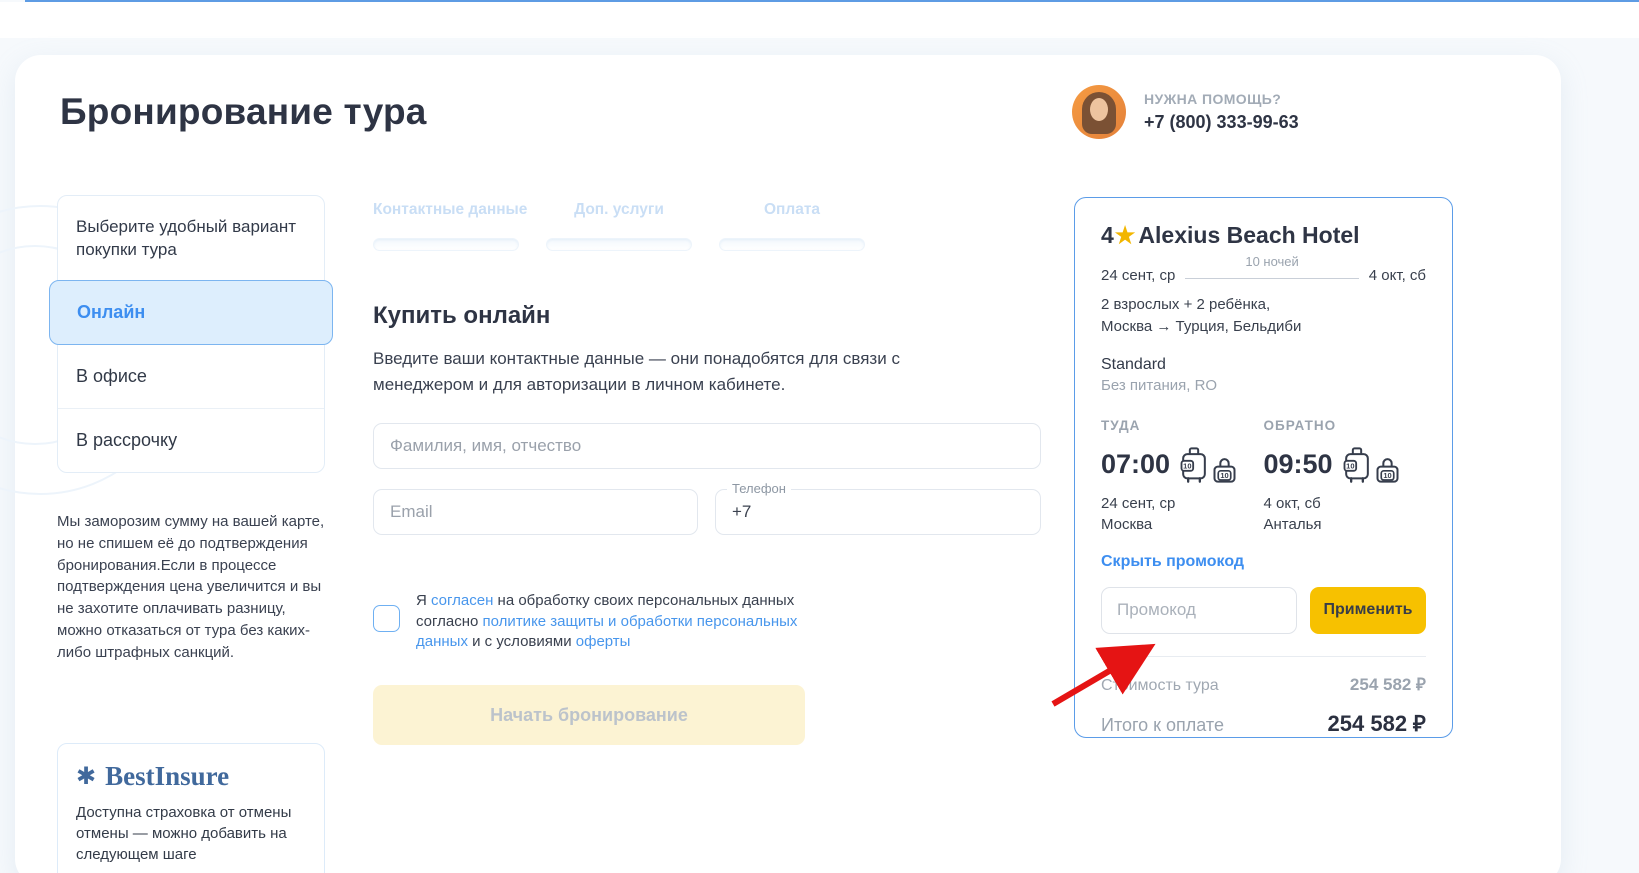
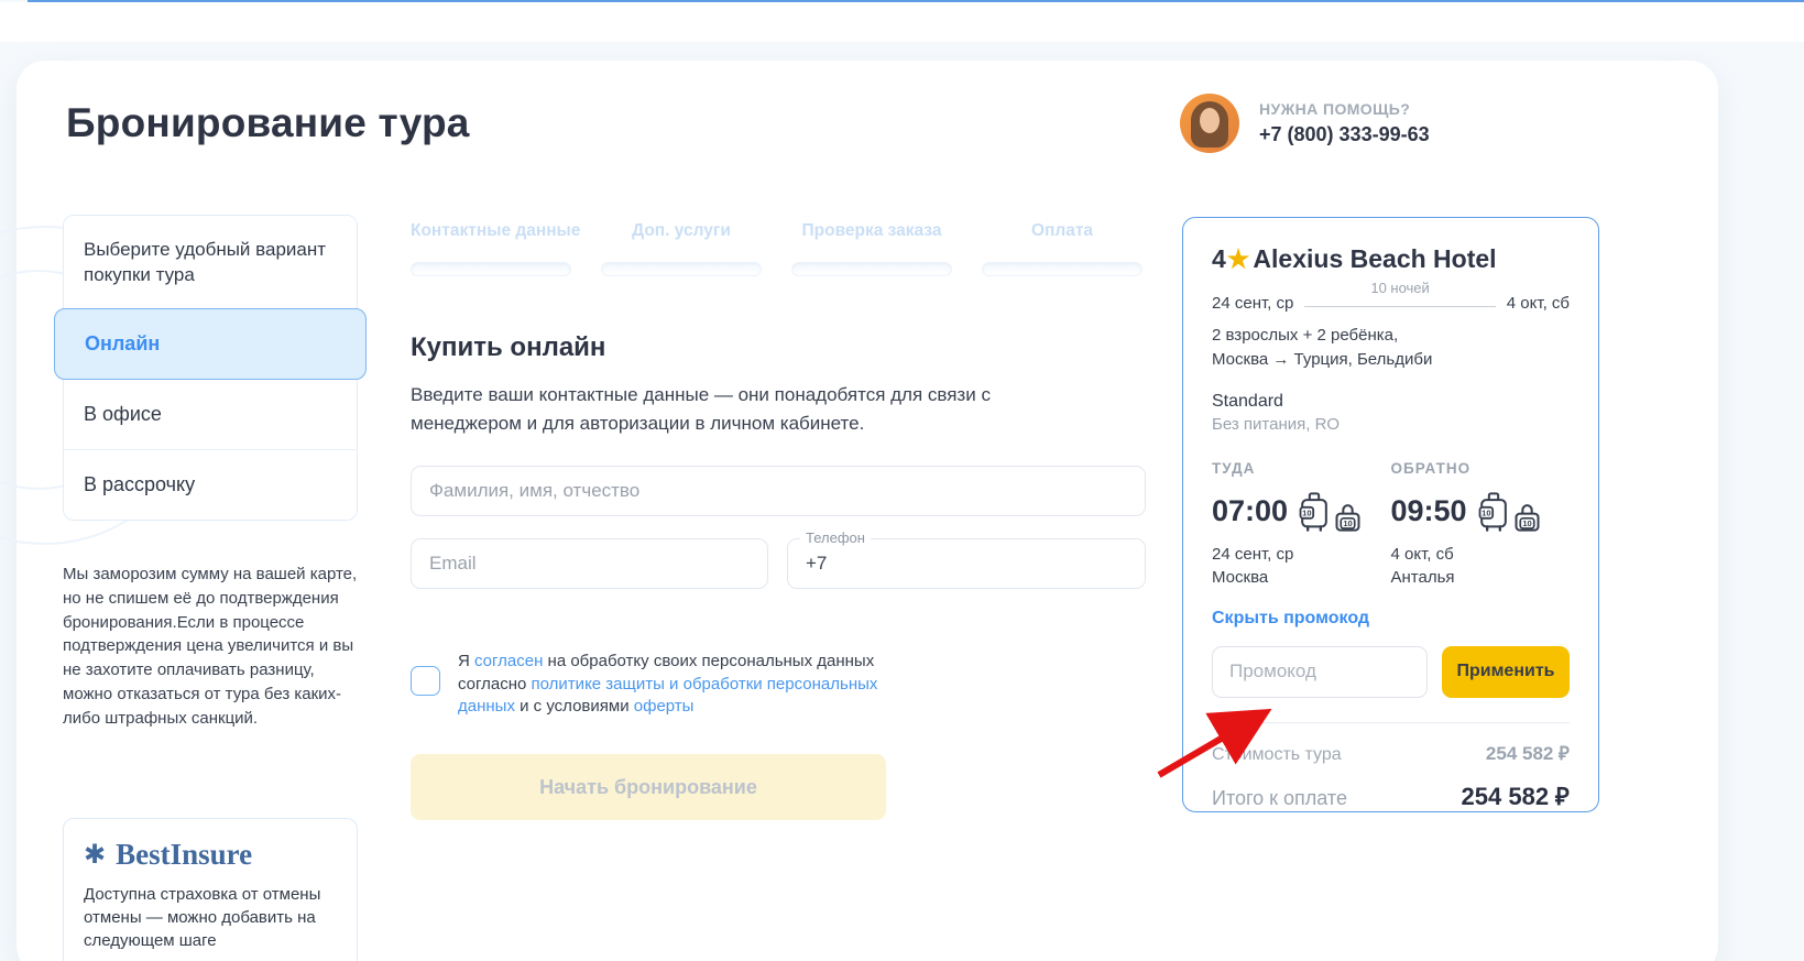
  Бронирование тура
  НУЖНА ПОМОЩЬ?
  +7 (800) 333-99-63
  Выберите удобный вариант покупки тура
  Онлайн
  В офисе
  В рассрочку
  Контактные данные
  Доп. услуги
+ Проверка заказа
  Оплата
  Купить онлайн
  Введите ваши контактные данные — они понадобятся для связи с менеджером и для авторизации в личном кабинете.
  Фамилия, имя, отчество
  Email
  Телефон
  +7
  Я согласен на обработку своих персональных данных согласно политике защиты и обработки персональных данных и с условиями оферты
  Начать бронирование
  Мы заморозим сумму на вашей карте, но не спишем её до подтверждения бронирования.Если в процессе подтверждения цена увеличится и вы не захотите оплачивать разницу, можно отказаться от тура без каких-либо штрафных санкций.
  ✱
  BestInsure
  Доступна страховка от отмены отмены — можно добавить на следующем шаге
  4★Alexius Beach Hotel
  24 сент, ср
  10 ночей
  4 окт, сб
  2 взрослых + 2 ребёнка,
  Москва → Турция, Бельдиби
  Standard
  Без питания, RO
  ТУДА
  07:00
  10
  10
  24 сент, ср
  Москва
  ОБРАТНО
  09:50
  10
  10
  4 окт, сб
  Анталья
  Скрыть промокод
  Промокод
  Применить
  Стоимость тура
  254 582 ₽
  Итого к оплате
  254 582 ₽
